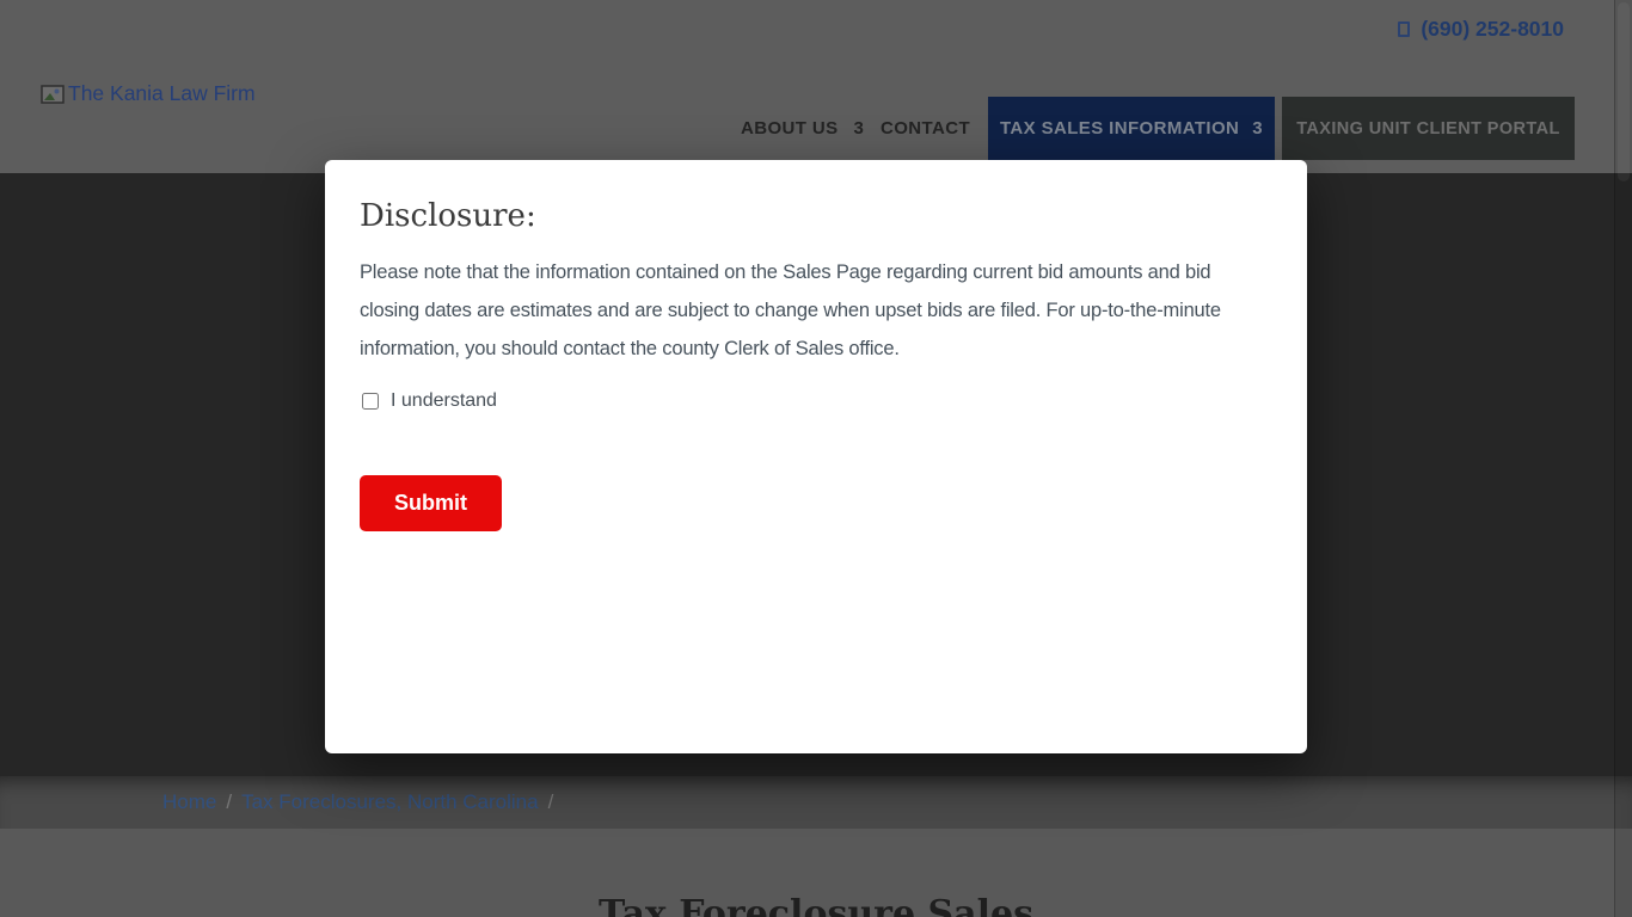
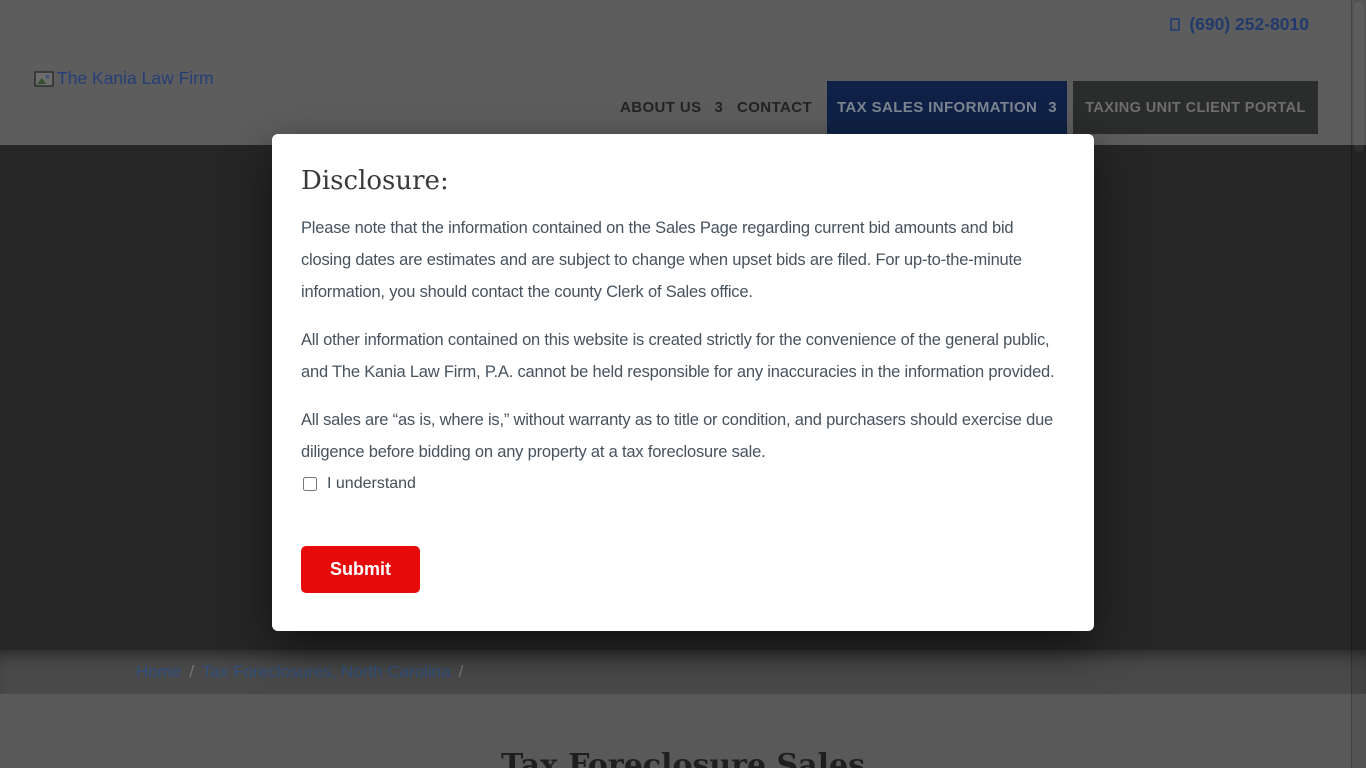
  (690) 252-8010
  The Kania Law Firm
  ABOUT US
  3
  CONTACT
  TAX SALES INFORMATION
  3
  TAXING UNIT CLIENT PORTAL
  Home
  /
  Tax Foreclosures, North Carolina
  /
  Tax Foreclosure Sales
  Disclosure:
  Please note that the information contained on the Sales Page regarding current bid amounts and bid closing dates are estimates and are subject to change when upset bids are filed. For up-to-the-minute information, you should contact the county Clerk of Sales office.
+ All other information contained on this website is created strictly for the convenience of the general public, and The Kania Law Firm, P.A. cannot be held responsible for any inaccuracies in the information provided.
+ All sales are “as is, where is,” without warranty as to title or condition, and purchasers should exercise due diligence before bidding on any property at a tax foreclosure sale.
  I understand
  Submit
